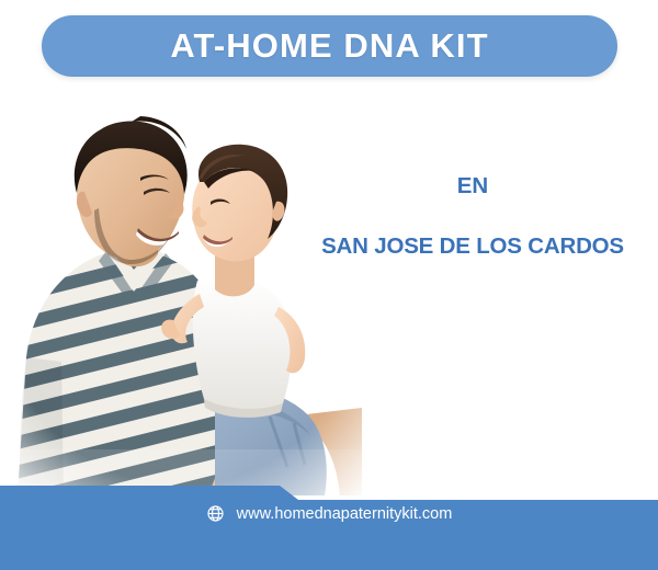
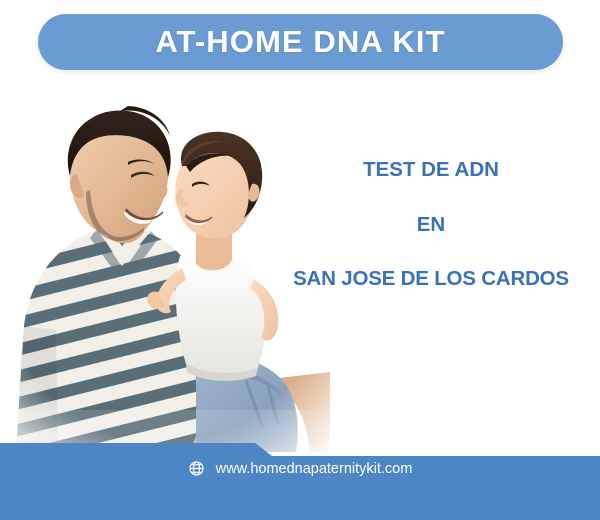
  AT-HOME DNA KIT
+ TEST DE ADN
  EN
  SAN JOSE DE LOS CARDOS
  www.homednapaternitykit.com
